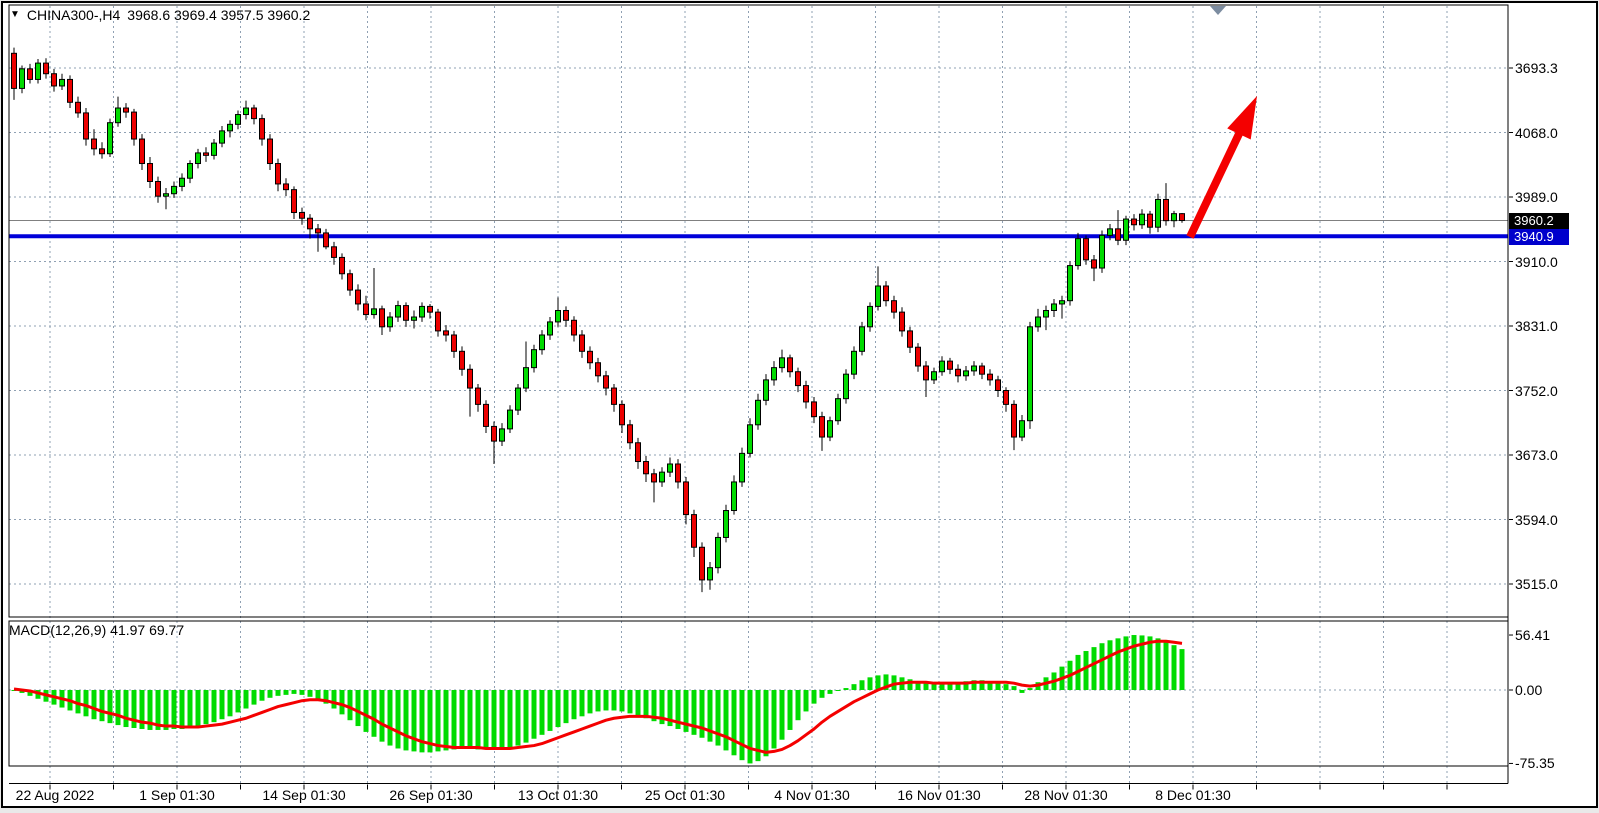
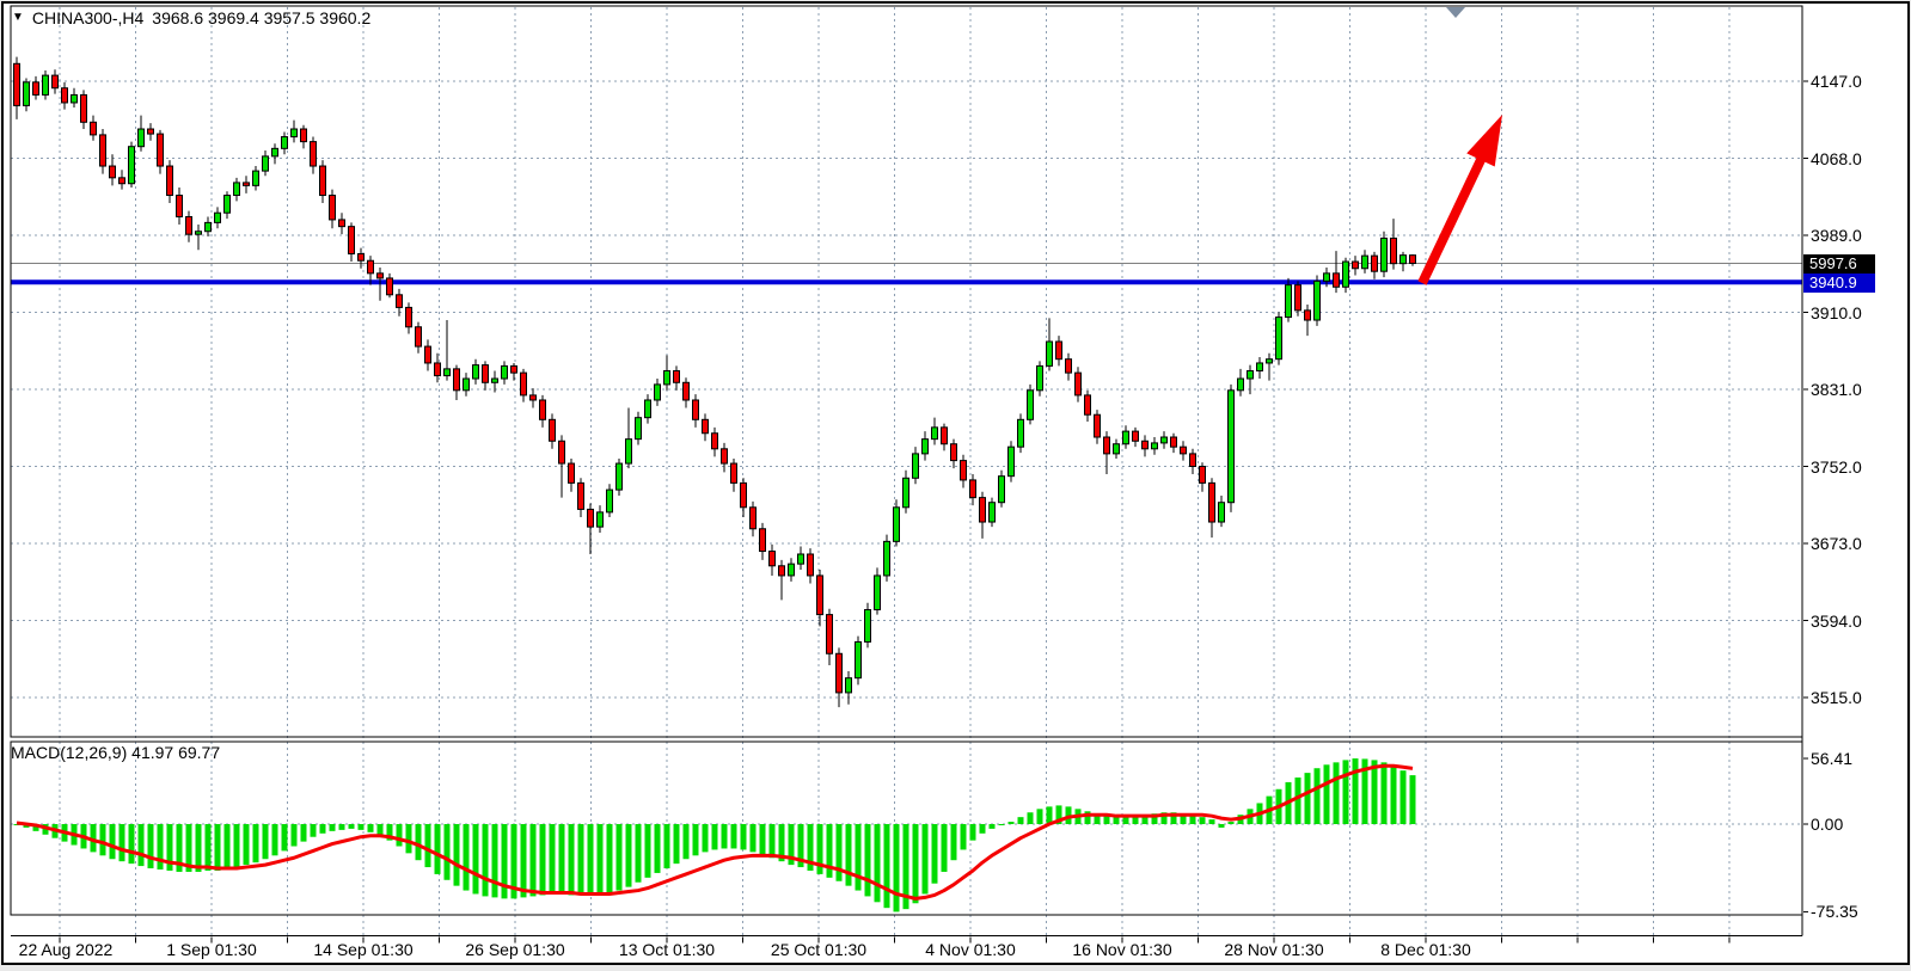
  ▼
  CHINA300-,H4
  3968.6 3969.4 3957.5 3960.2
  MACD(12,26,9) 41.97 69.77
- 3693.3
+ 4147.0
  4068.0
  3989.0
  3910.0
  3831.0
  3752.0
  3673.0
  3594.0
  3515.0
  56.41
  0.00
  -75.35
  22 Aug 2022
  1 Sep 01:30
  14 Sep 01:30
  26 Sep 01:30
  13 Oct 01:30
  25 Oct 01:30
  4 Nov 01:30
  16 Nov 01:30
  28 Nov 01:30
  8 Dec 01:30
- 3960.2
+ 5997.6
  3940.9
